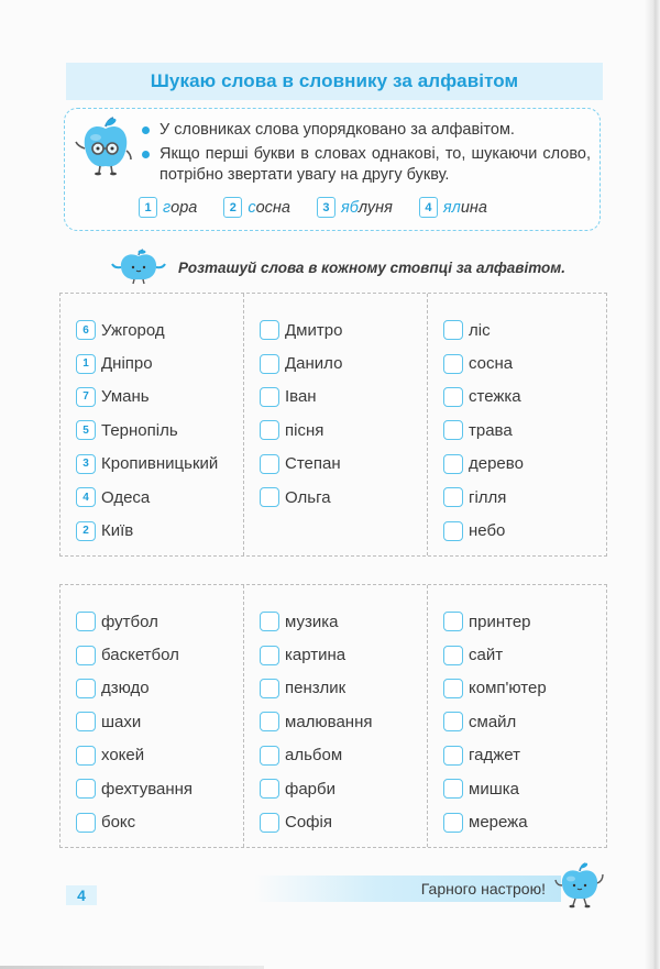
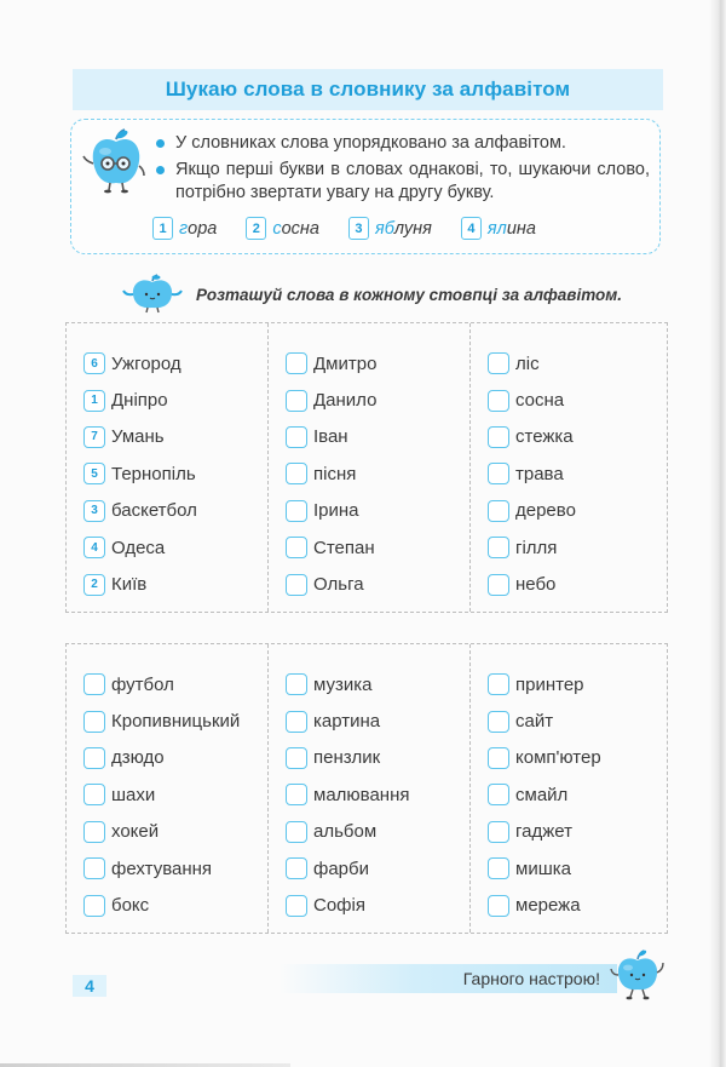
  Шукаю слова в словнику за алфавітом
  У словниках слова упорядковано за алфавітом.
  Якщо перші букви в словах однакові, то, шукаючи слово, потрібно звертати увагу на другу букву.
  1
  г
  ора
  2
  с
  осна
  3
  яб
  луня
  4
  ял
  ина
  Розташуй слова в кожному стовпці за алфавітом.
  6
  Ужгород
  1
  Дніпро
  7
  Умань
  5
  Тернопіль
  3
- Кропивницький
+ баскетбол
  4
  Одеса
  2
  Київ
  Дмитро
  Данило
  Іван
  пісня
+ Ірина
  Степан
  Ольга
  ліс
  сосна
  стежка
  трава
  дерево
  гілля
  небо
  футбол
- баскетбол
+ Кропивницький
  дзюдо
  шахи
  хокей
  фехтування
  бокс
  музика
  картина
  пензлик
  малювання
  альбом
  фарби
  Софія
  принтер
  сайт
  комп'ютер
  смайл
  гаджет
  мишка
  мережа
  4
  Гарного настрою!
